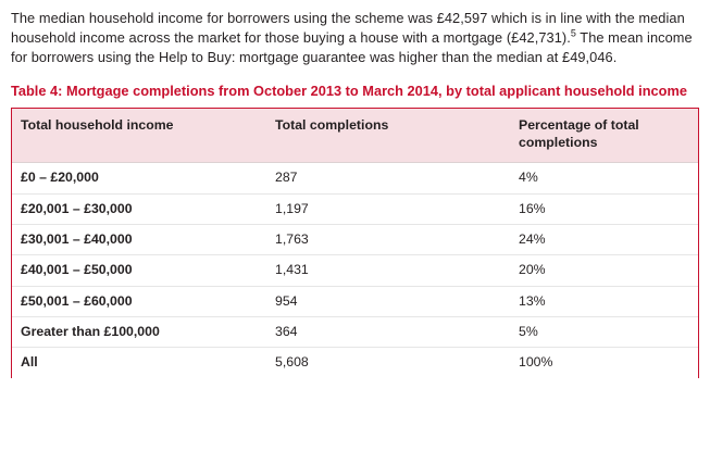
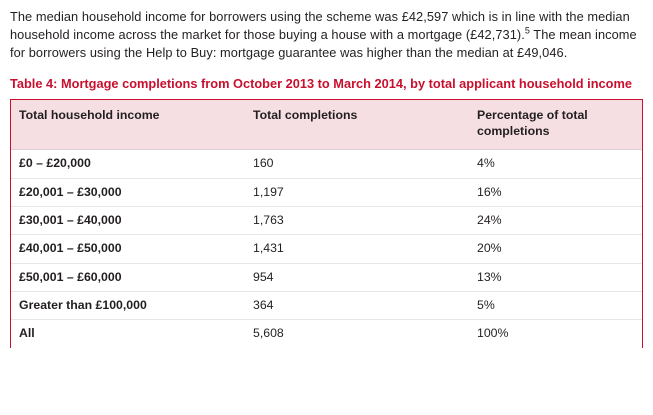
  The median household income for borrowers using the scheme was £42,597 which is in line with the median household income across the market for those buying a house with a mortgage (£42,731).5 The mean income for borrowers using the Help to Buy: mortgage guarantee was higher than the median at £49,046.
  Table 4: Mortgage completions from October 2013 to March 2014, by total applicant household income
  Total household income	Total completions	Percentage of total completions
- £0 – £20,000	287	4%
+ £0 – £20,000	160	4%
  £20,001 – £30,000	1,197	16%
  £30,001 – £40,000	1,763	24%
  £40,001 – £50,000	1,431	20%
  £50,001 – £60,000	954	13%
  Greater than £100,000	364	5%
  All	5,608	100%
